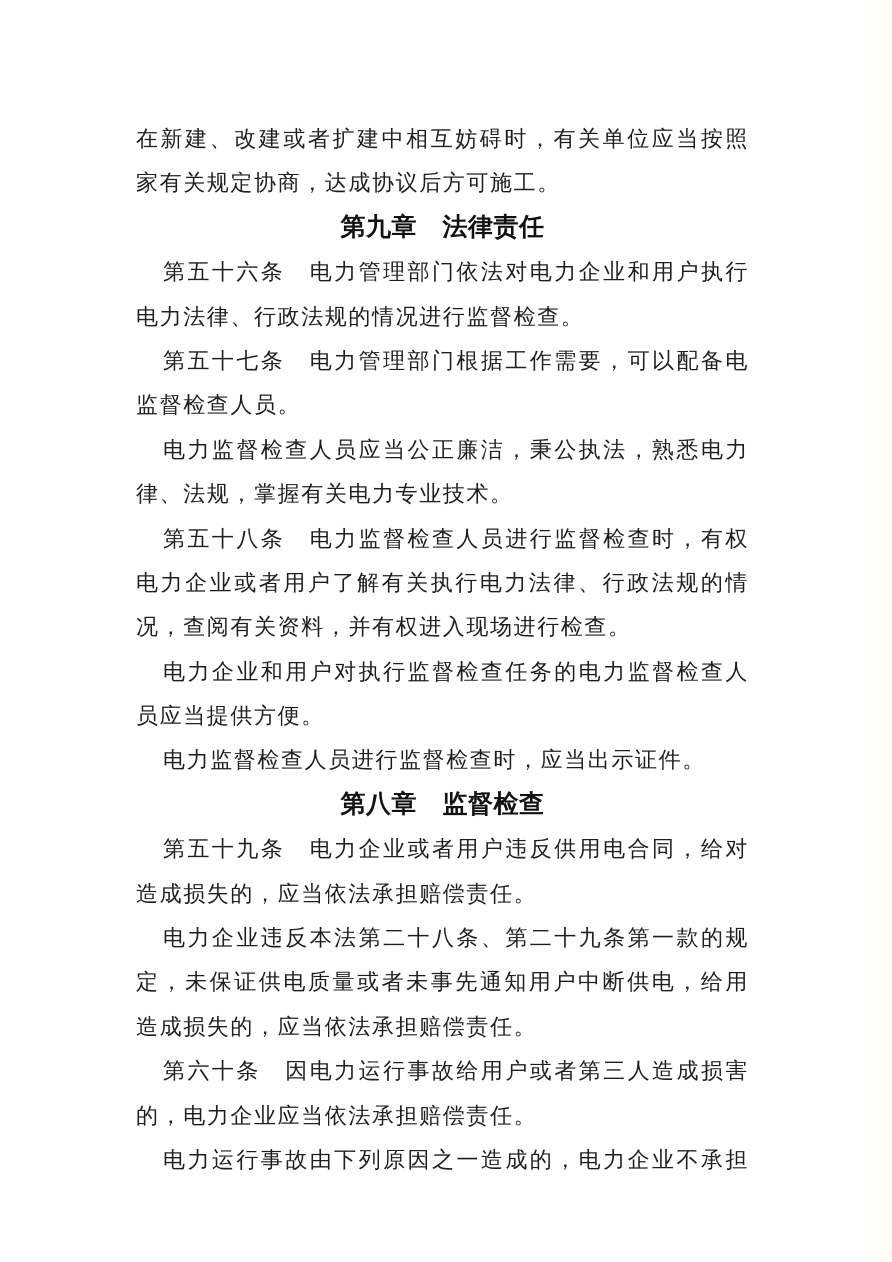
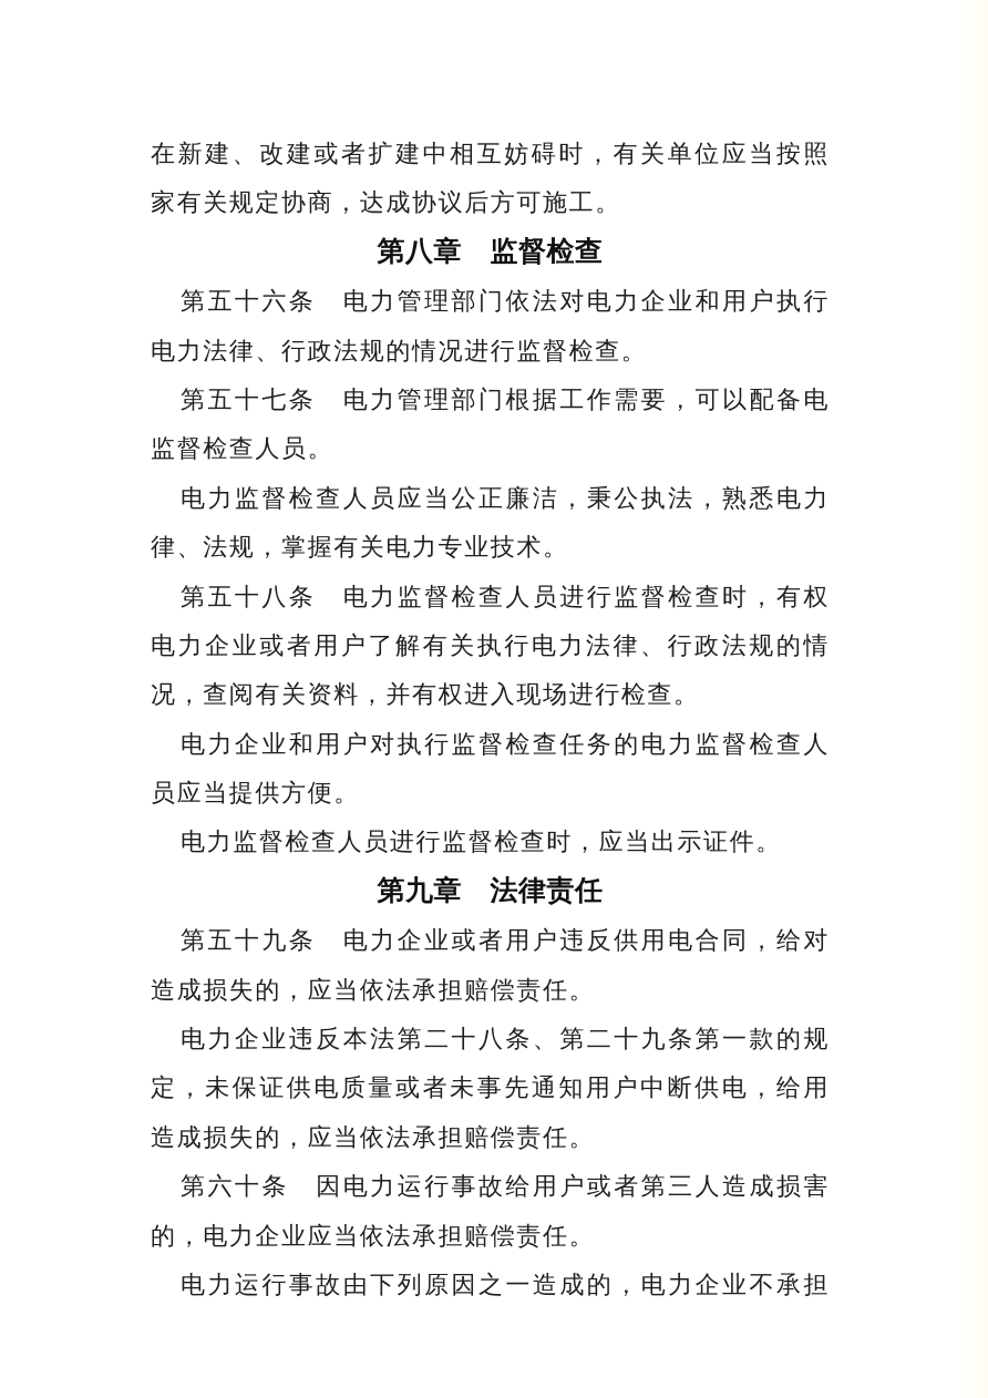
  在新建、改建或者扩建中相互妨碍时，有关单位应当按照
  家有关规定协商，达成协议后方可施工。
- 第九章 法律责任
+ 第八章 监督检查
  第五十六条 电力管理部门依法对电力企业和用户执行
  电力法律、行政法规的情况进行监督检查。
  第五十七条 电力管理部门根据工作需要，可以配备电
  监督检查人员。
  电力监督检查人员应当公正廉洁，秉公执法，熟悉电力
  律、法规，掌握有关电力专业技术。
  第五十八条 电力监督检查人员进行监督检查时，有权
  电力企业或者用户了解有关执行电力法律、行政法规的情
  况，查阅有关资料，并有权进入现场进行检查。
  电力企业和用户对执行监督检查任务的电力监督检查人
  员应当提供方便。
  电力监督检查人员进行监督检查时，应当出示证件。
- 第八章 监督检查
+ 第九章 法律责任
  第五十九条 电力企业或者用户违反供用电合同，给对
  造成损失的，应当依法承担赔偿责任。
  电力企业违反本法第二十八条、第二十九条第一款的规
  定，未保证供电质量或者未事先通知用户中断供电，给用
  造成损失的，应当依法承担赔偿责任。
  第六十条 因电力运行事故给用户或者第三人造成损害
  的，电力企业应当依法承担赔偿责任。
  电力运行事故由下列原因之一造成的，电力企业不承担
